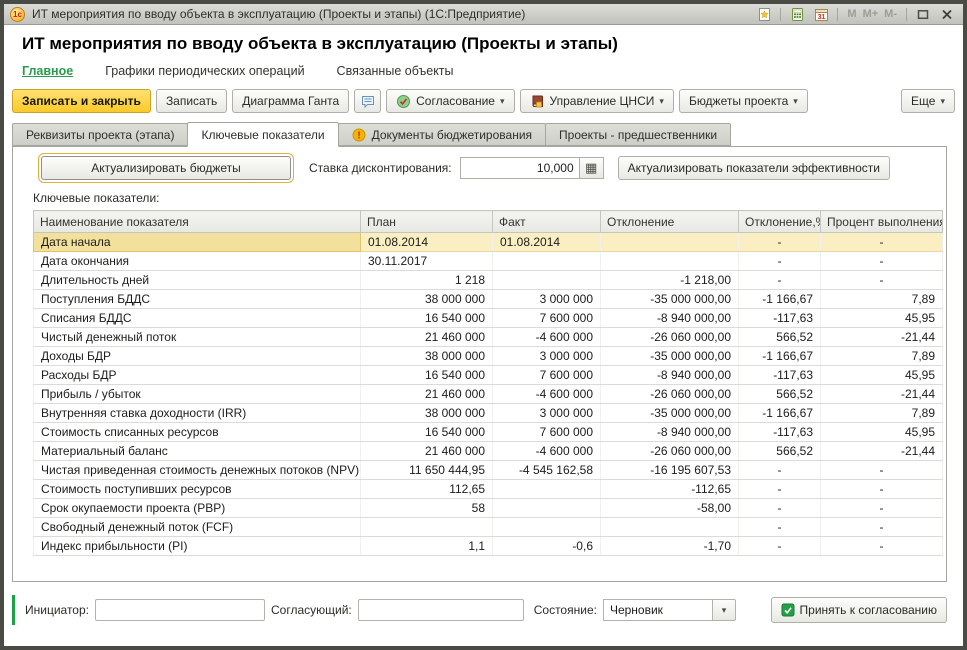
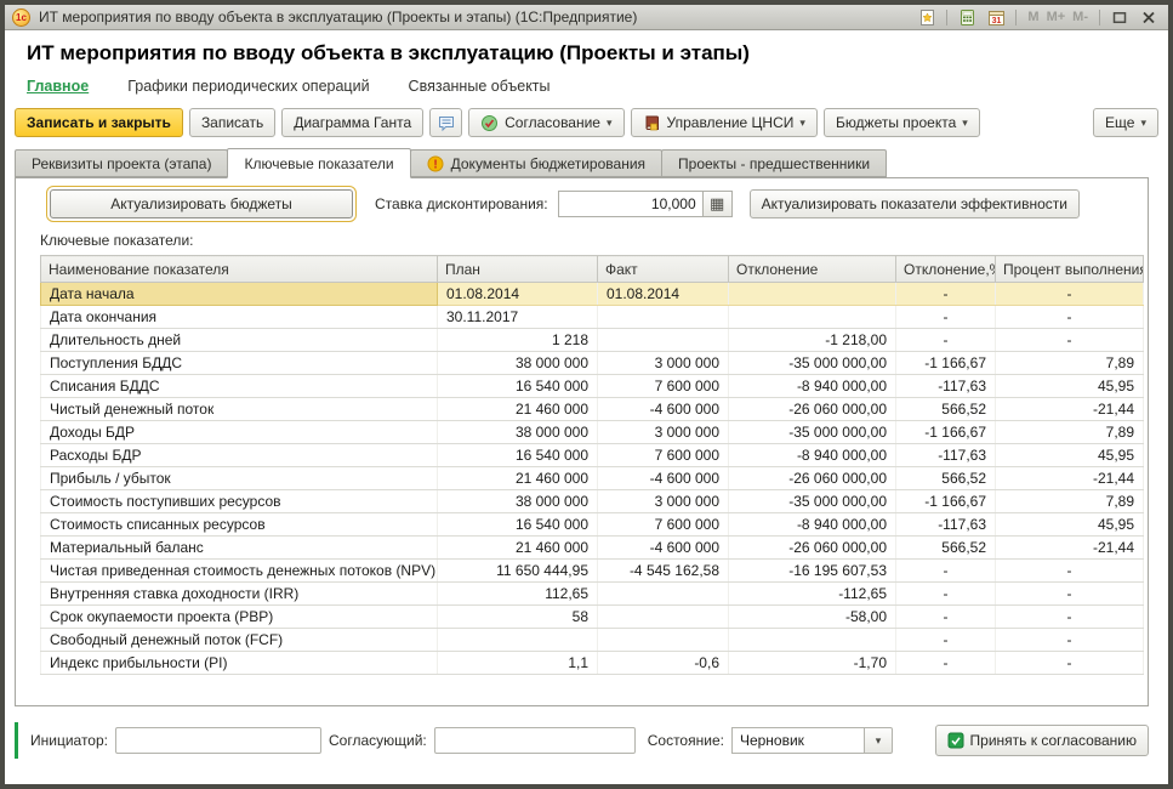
  1с
  ИТ мероприятия по вводу объекта в эксплуатацию (Проекты и этапы) (1С:Предприятие)
  M
  M+
  M-
  ИТ мероприятия по вводу объекта в эксплуатацию (Проекты и этапы)
  Главное
  Графики периодических операций
  Связанные объекты
  Записать и закрыть
  Записать
  Диаграмма Ганта
  Согласование
  ▾
  Управление ЦНСИ
  ▾
  Бюджеты проекта
  ▾
  Еще
  ▾
  Реквизиты проекта (этапа)
  Ключевые показатели
  !
  Документы бюджетирования
  Проекты - предшественники
  Актуализировать бюджеты
  Ставка дисконтирования:
  10,000
  ▦
  Актуализировать показатели эффективности
  Ключевые показатели:
  Наименование показателя	План	Факт	Отклонение	Отклонение,	Процент выполнени
  Дата начала	01.08.2014	01.08.2014		-	-
  Дата окончания	30.11.2017			-	-
  Длительность дней	1 218		-1 218,00	-	-
  Поступления БДДС	38 000 000	3 000 000	-35 000 000,00	-1 166,67	7,89
  Списания БДДС	16 540 000	7 600 000	-8 940 000,00	-117,63	45,95
  Чистый денежный поток	21 460 000	-4 600 000	-26 060 000,00	566,52	-21,44
  Доходы БДР	38 000 000	3 000 000	-35 000 000,00	-1 166,67	7,89
  Расходы БДР	16 540 000	7 600 000	-8 940 000,00	-117,63	45,95
  Прибыль / убыток	21 460 000	-4 600 000	-26 060 000,00	566,52	-21,44
- Внутренняя ставка доходности (IRR)	38 000 000	3 000 000	-35 000 000,00	-1 166,67	7,89
+ Стоимость поступивших ресурсов	38 000 000	3 000 000	-35 000 000,00	-1 166,67	7,89
  Стоимость списанных ресурсов	16 540 000	7 600 000	-8 940 000,00	-117,63	45,95
  Материальный баланс	21 460 000	-4 600 000	-26 060 000,00	566,52	-21,44
  Чистая приведенная стоимость денежных потоков (NPV)	11 650 444,95	-4 545 162,58	-16 195 607,53	-	-
- Стоимость поступивших ресурсов	112,65		-112,65	-	-
+ Внутренняя ставка доходности (IRR)	112,65		-112,65	-	-
  Срок окупаемости проекта (PBP)	58		-58,00	-	-
  Свободный денежный поток (FCF)				-	-
  Индекс прибыльности (PI)	1,1	-0,6	-1,70	-	-
  Инициатор:
  Согласующий:
  Состояние:
  Черновик
  ▾
  Принять к согласованию
